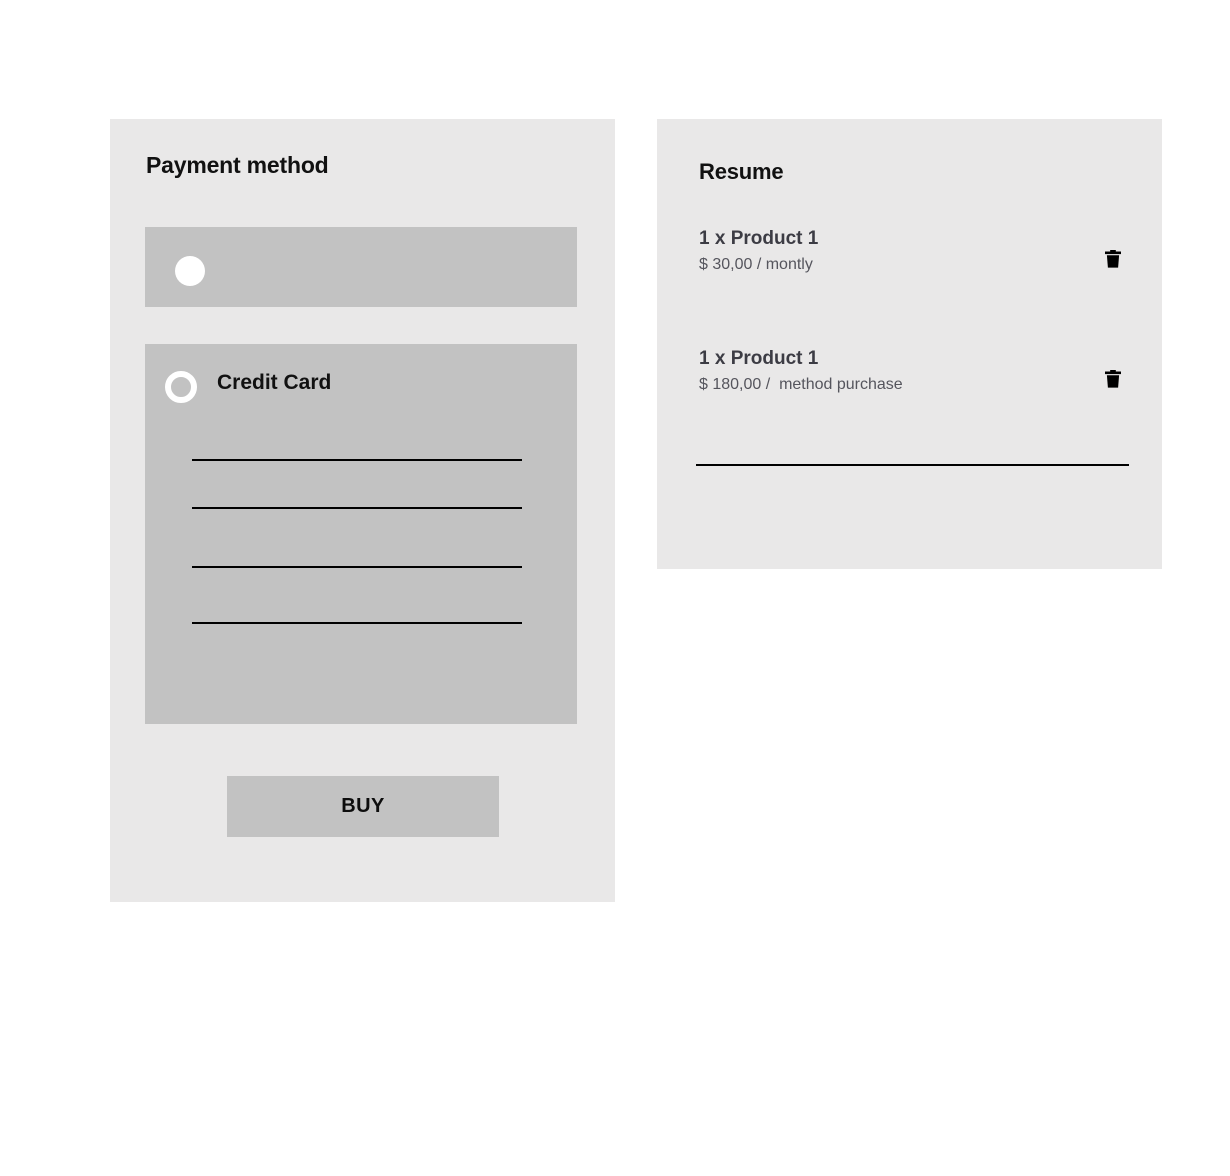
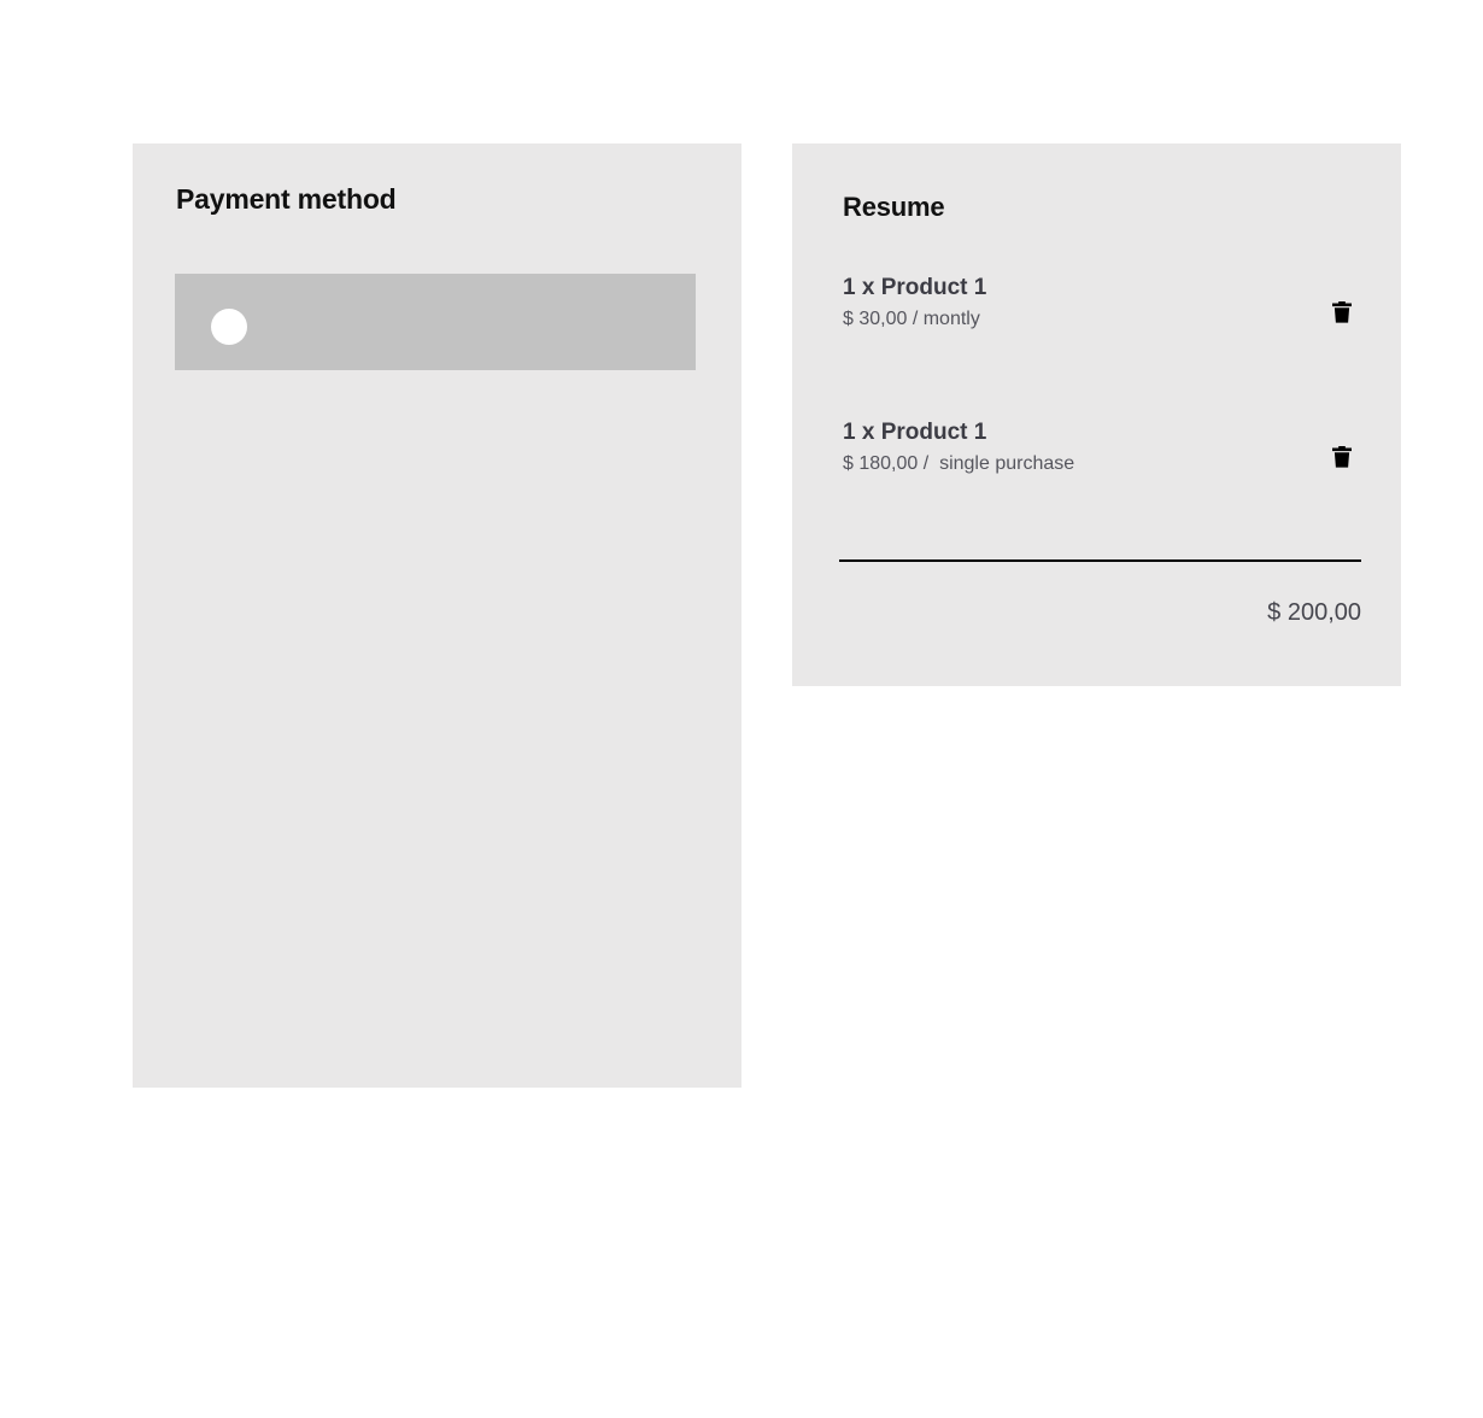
  Payment method
- Credit Card
- BUY
  Resume
  1 x Product 1
  $ 30,00 / montly
  1 x Product 1
- $ 180,00 / method purchase
+ $ 180,00 / single purchase
+ $ 200,00
